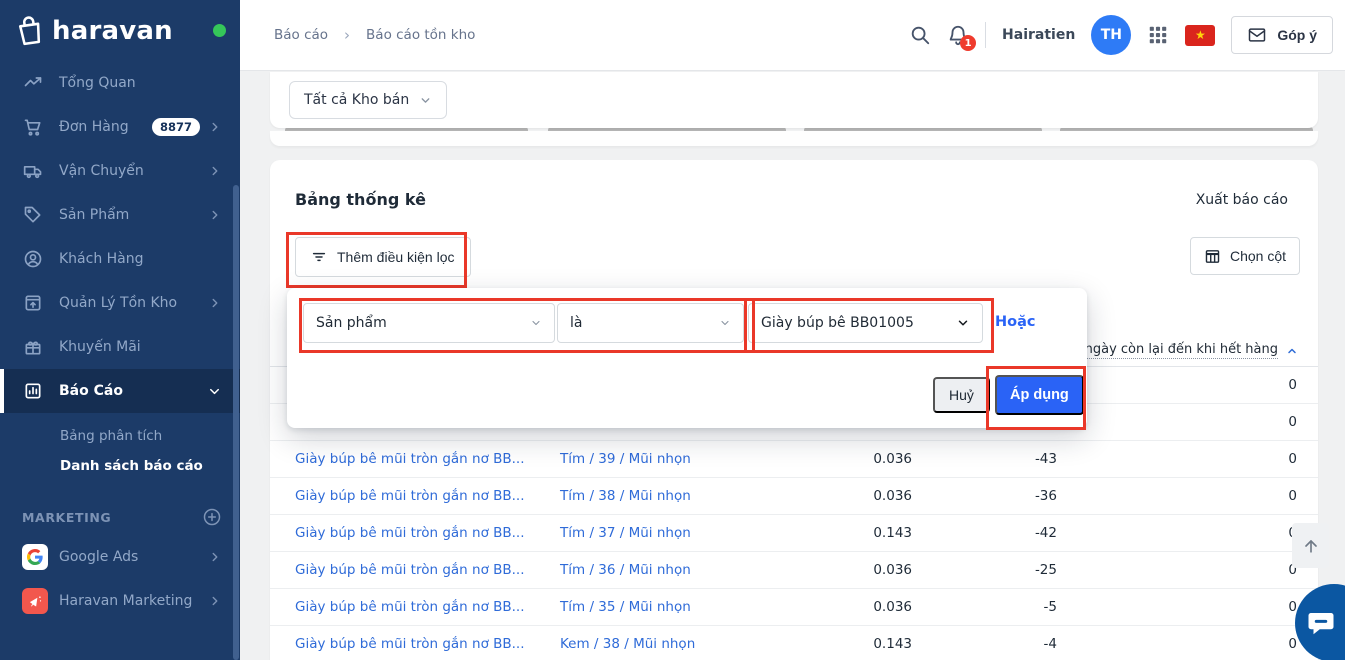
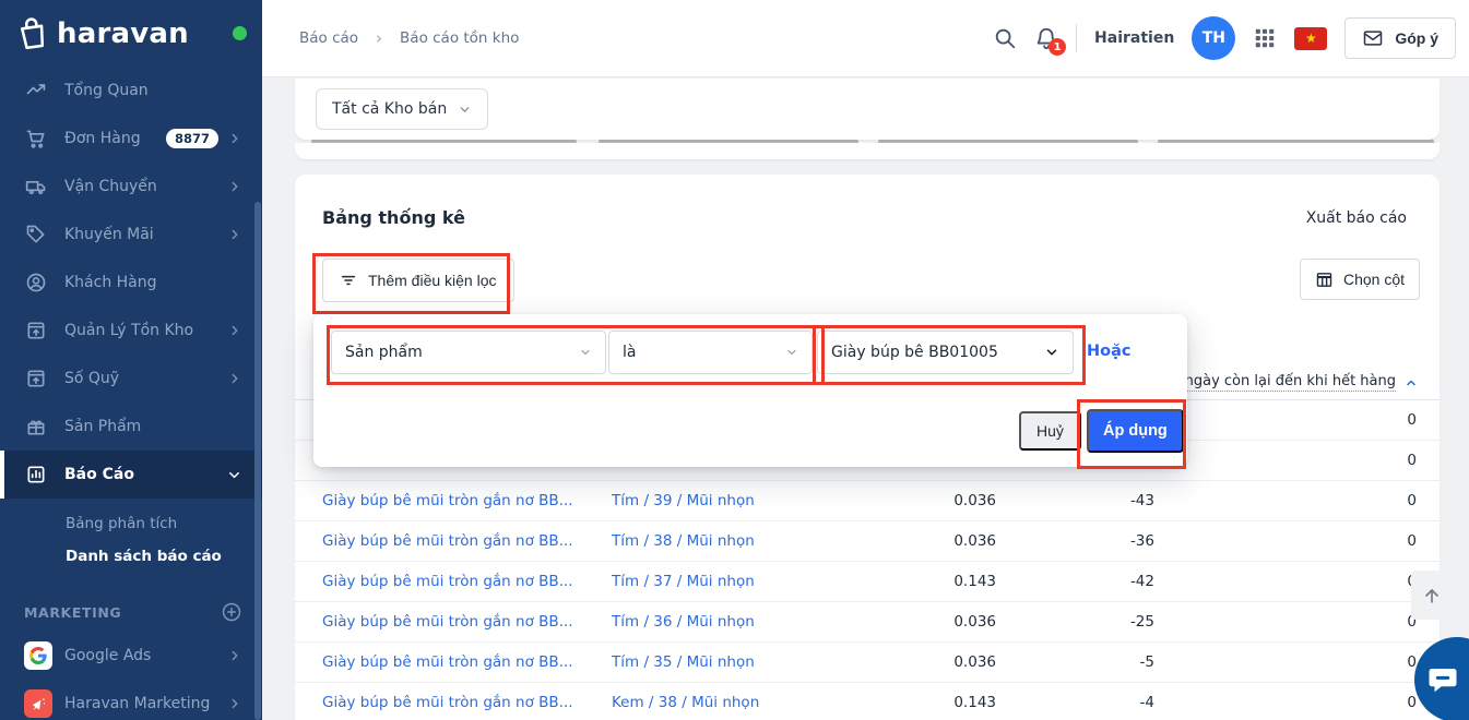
  haravan
  Tổng Quan
  Đơn Hàng
  8877
  Vận Chuyển
- Sản Phẩm
+ Khuyến Mãi
  Khách Hàng
  Quản Lý Tồn Kho
+ Số Quỹ
- Khuyến Mãi
+ Sản Phẩm
  Báo Cáo
  Bảng phân tích
  Danh sách báo cáo
  MARKETING
  Google Ads
  Haravan Marketing
  Báo cáo
  ›
  Báo cáo tồn kho
  1
  Hairatien
  TH
  ★
  Góp ý
  Tất cả Kho bán
  Bảng thống kê
  Xuất báo cáo
  Thêm điều kiện lọc
  Chọn cột
  ngày còn lại đến khi hết hàng
  0
  0
  Giày búp bê mũi tròn gắn nơ BB...
  Tím / 39 / Mũi nhọn
  0.036
  -43
  0
  Giày búp bê mũi tròn gắn nơ BB...
  Tím / 38 / Mũi nhọn
  0.036
  -36
  0
  Giày búp bê mũi tròn gắn nơ BB...
  Tím / 37 / Mũi nhọn
  0.143
  -42
  Giày búp bê mũi tròn gắn nơ BB...
  Tím / 36 / Mũi nhọn
  0.036
  -25
  0
  Giày búp bê mũi tròn gắn nơ BB...
  Tím / 35 / Mũi nhọn
  0.036
  -5
  0
  Giày búp bê mũi tròn gắn nơ BB...
  Kem / 38 / Mũi nhọn
  0.143
  -4
  0
  Sản phẩm
  là
  Giày búp bê BB01005
  Hoặc
  Huỷ
  Áp dụng
